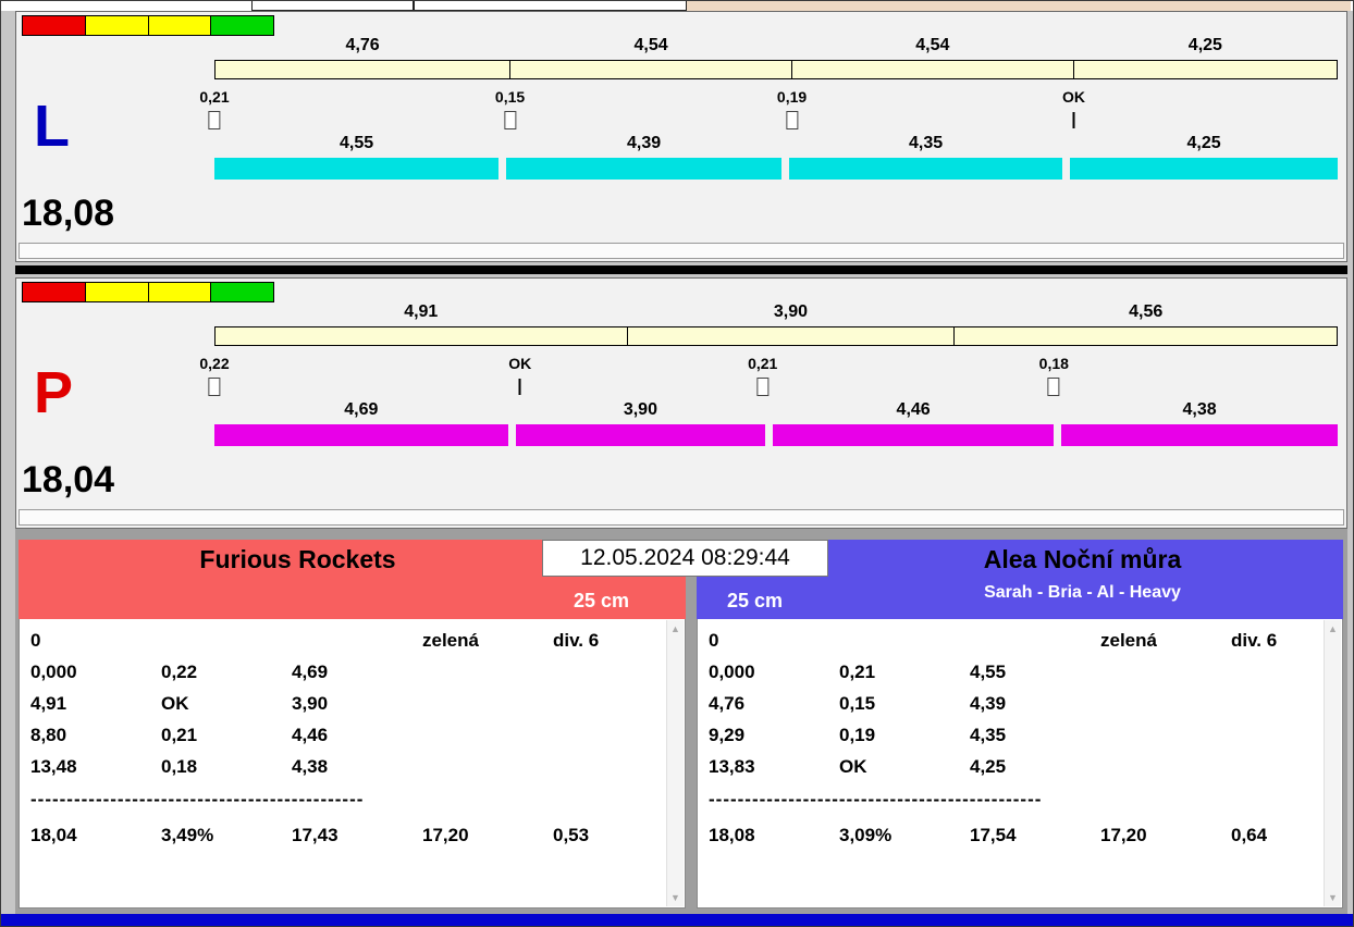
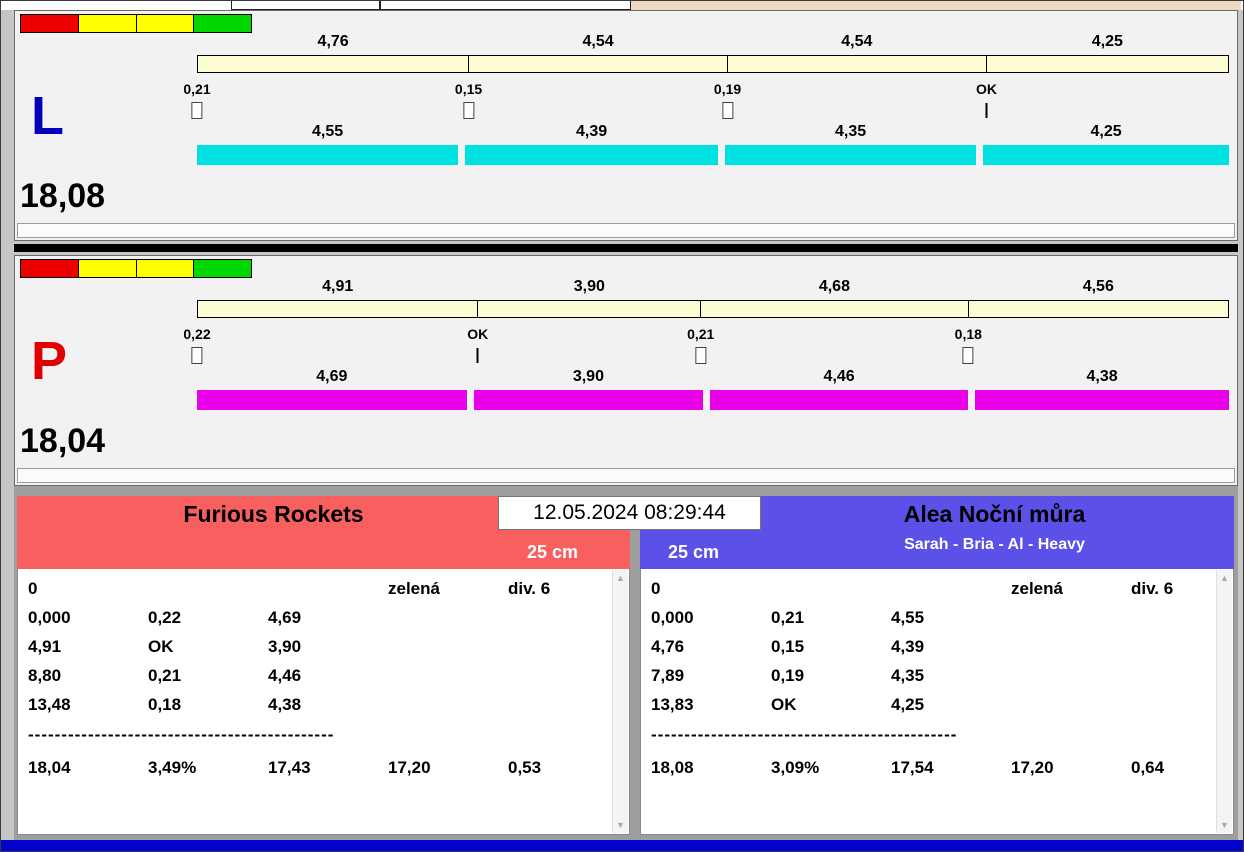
  L
  4,76
  4,54
  4,54
  4,25
  0,21
  0,15
  0,19
  OK
  4,55
  4,39
  4,35
  4,25
  18,08
  P
  4,91
  3,90
+ 4,68
  4,56
  0,22
  OK
  0,21
  0,18
  4,69
  3,90
  4,46
  4,38
  18,04
  Furious Rockets
  25 cm
  0
  zelená
  div. 6
  0,000
  0,22
  4,69
  4,91
  OK
  3,90
  8,80
  0,21
  4,46
  13,48
  0,18
  4,38
  ----------------------------------------------
  18,04
  3,49%
  17,43
  17,20
  0,53
  ▲
  ▼
  Alea Noční můra
  Sarah - Bria - Al - Heavy
  25 cm
  0
  zelená
  div. 6
  0,000
  0,21
  4,55
  4,76
  0,15
  4,39
- 9,29
+ 7,89
  0,19
  4,35
  13,83
  OK
  4,25
  ----------------------------------------------
  18,08
  3,09%
  17,54
  17,20
  0,64
  ▲
  ▼
  12.05.2024 08:29:44
